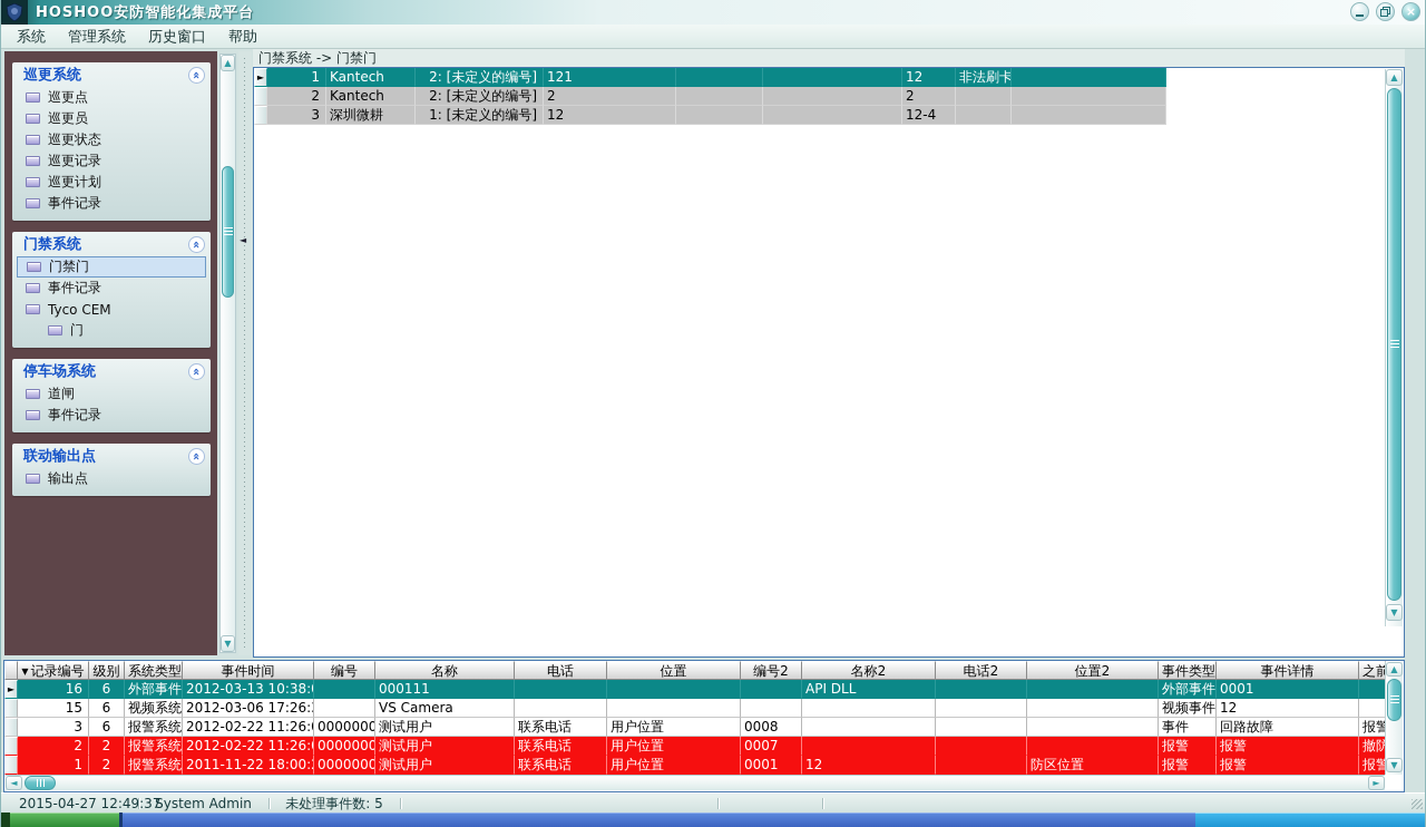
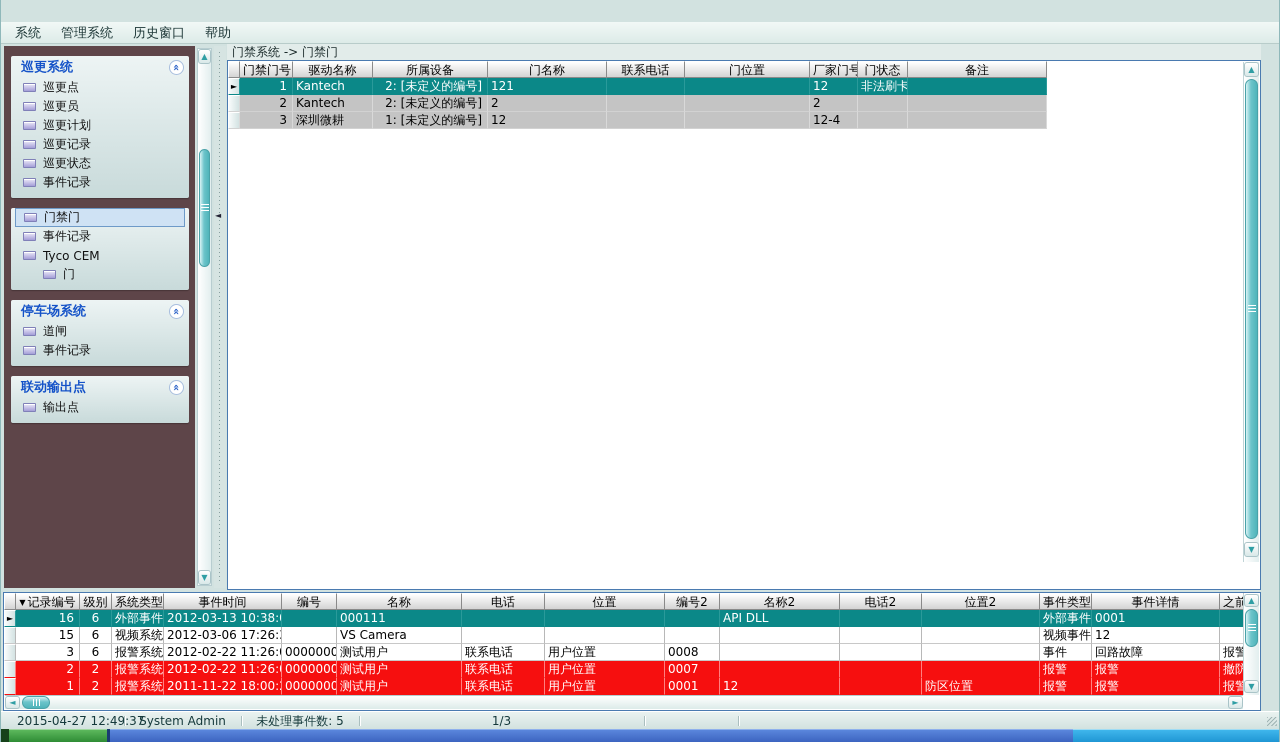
- HOSHOO安防智能化集成平台
- ×
  系统
  管理系统
  历史窗口
  帮助
  巡更系统
  巡更点
  巡更员
- 巡更状态
+ 巡更计划
  巡更记录
- 巡更计划
+ 巡更状态
  事件记录
- 门禁系统
  门禁门
  事件记录
  Tyco CEM
  门
  停车场系统
  道闸
  事件记录
  联动输出点
  输出点
  ▲
  ▼
  ◄
  门禁系统 -> 门禁门
+ 门禁门号 驱动名称 所属设备 门名称 联系电话 门位置 厂家门号 门状态 备注
  ► 1 Kantech 2: [未定义的编号] 121 12 非法刷卡
  2 Kantech 2: [未定义的编号] 2 2
  3 深圳微耕 1: [未定义的编号] 12 12-4
  ▲
  ▼
  ▼ 记录编号 级别 系统类型 事件时间 编号 名称 电话 位置 编号2 名称2 电话2 位置2 事件类型 事件详情 之前
  ► 16 6 外部事件 2012-03-13 10:38: 000111 API DLL 外部事件 0001
  15 6 视频系统 2012-03-06 17:26: VS Camera 视频事件 12
  3 6 报警系统 2012-02-22 11:26: 0000000测试用户 联系电话 用户位置 0008 事件 回路故障 报警
  2 2 报警系统 2012-02-22 11:26: 0000000测试用户 联系电话 用户位置 0007 报警 报警 撤防
  1 2 报警系统 2011-11-22 18:00: 0000000测试用户 联系电话 用户位置 0001 12 防区位置 报警 报警 报警
  ▲
  ▼
  ◄
  ►
  2015-04-27 12:49:37
  System Admin
  未处理事件数: 5
+ 1/3
